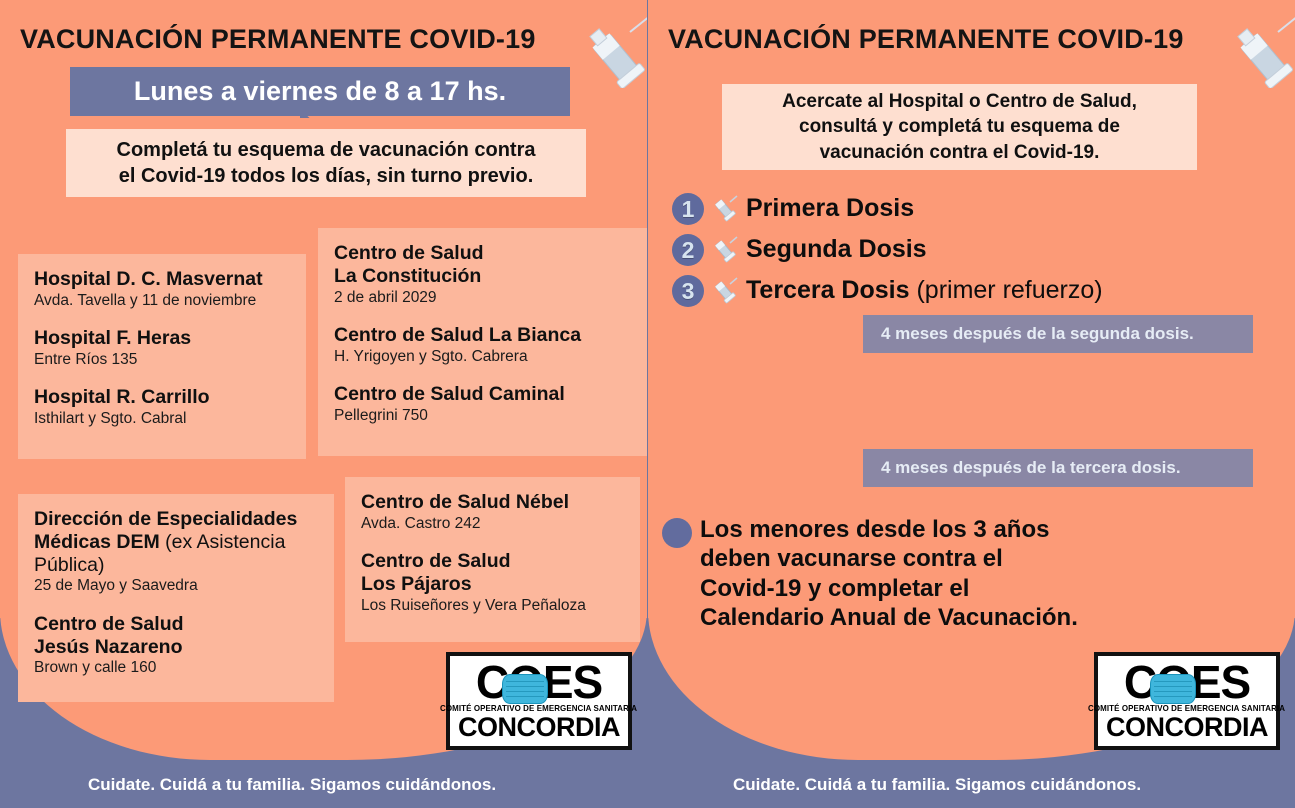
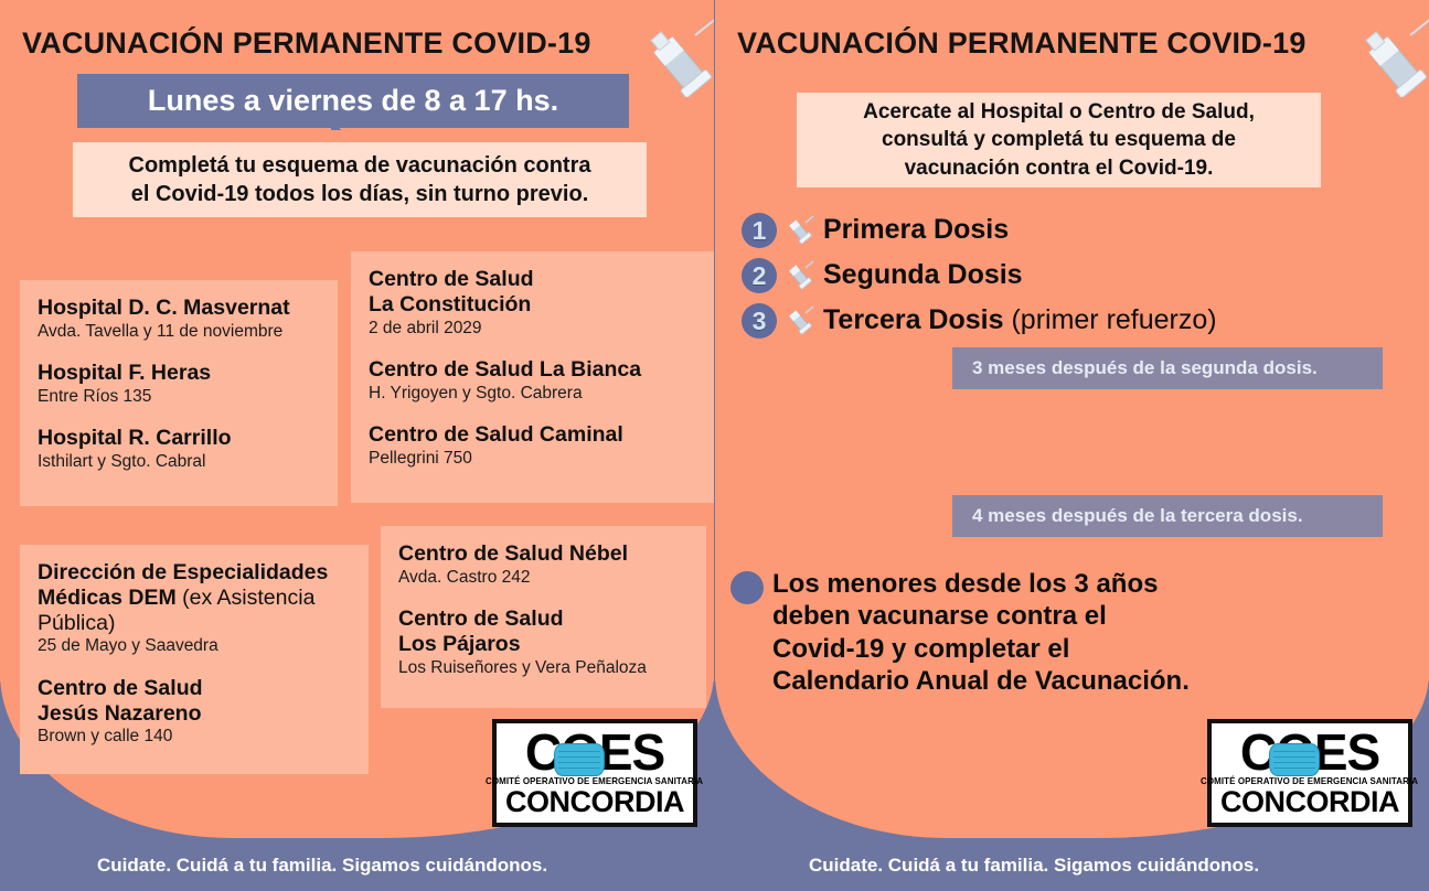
  VACUNACIÓN PERMANENTE COVID-19
  Lunes a viernes de 8 a 17 hs.
  Completá tu esquema de vacunación contra
  el Covid-19 todos los días, sin turno previo.
  Hospital D. C. Masvernat
  Avda. Tavella y 11 de noviembre
  Hospital F. Heras
  Entre Ríos 135
  Hospital R. Carrillo
  Isthilart y Sgto. Cabral
  Centro de Salud
  La Constitución
  2 de abril 2029
  Centro de Salud La Bianca
  H. Yrigoyen y Sgto. Cabrera
  Centro de Salud Caminal
  Pellegrini 750
  Dirección de Especialidades
  Médicas DEM (ex Asistencia
  Pública)
  25 de Mayo y Saavedra
  Centro de Salud
  Jesús Nazareno
- Brown y calle 160
+ Brown y calle 140
  Centro de Salud Nébel
  Avda. Castro 242
  Centro de Salud
  Los Pájaros
  Los Ruiseñores y Vera Peñaloza
  CES
  COMITÉ OPERATIVO DE EMERGENCIA SANITARIA
  CONCORDIA
  Cuidate. Cuidá a tu familia. Sigamos cuidándonos.
  VACUNACIÓN PERMANENTE COVID-19
  Acercate al Hospital o Centro de Salud,
  consultá y completá tu esquema de
  vacunación contra el Covid-19.
  1
  Primera Dosis
  2
  Segunda Dosis
  3
  Tercera Dosis (primer refuerzo)
- 4 meses después de la segunda dosis.
+ 3 meses después de la segunda dosis.
  4 meses después de la tercera dosis.
  Los menores desde los 3 años deben vacunarse contra el Covid-19 y completar el Calendario Anual de Vacunación.
  CES
  COMITÉ OPERATIVO DE EMERGENCIA SANITARIA
  CONCORDIA
  Cuidate. Cuidá a tu familia. Sigamos cuidándonos.
